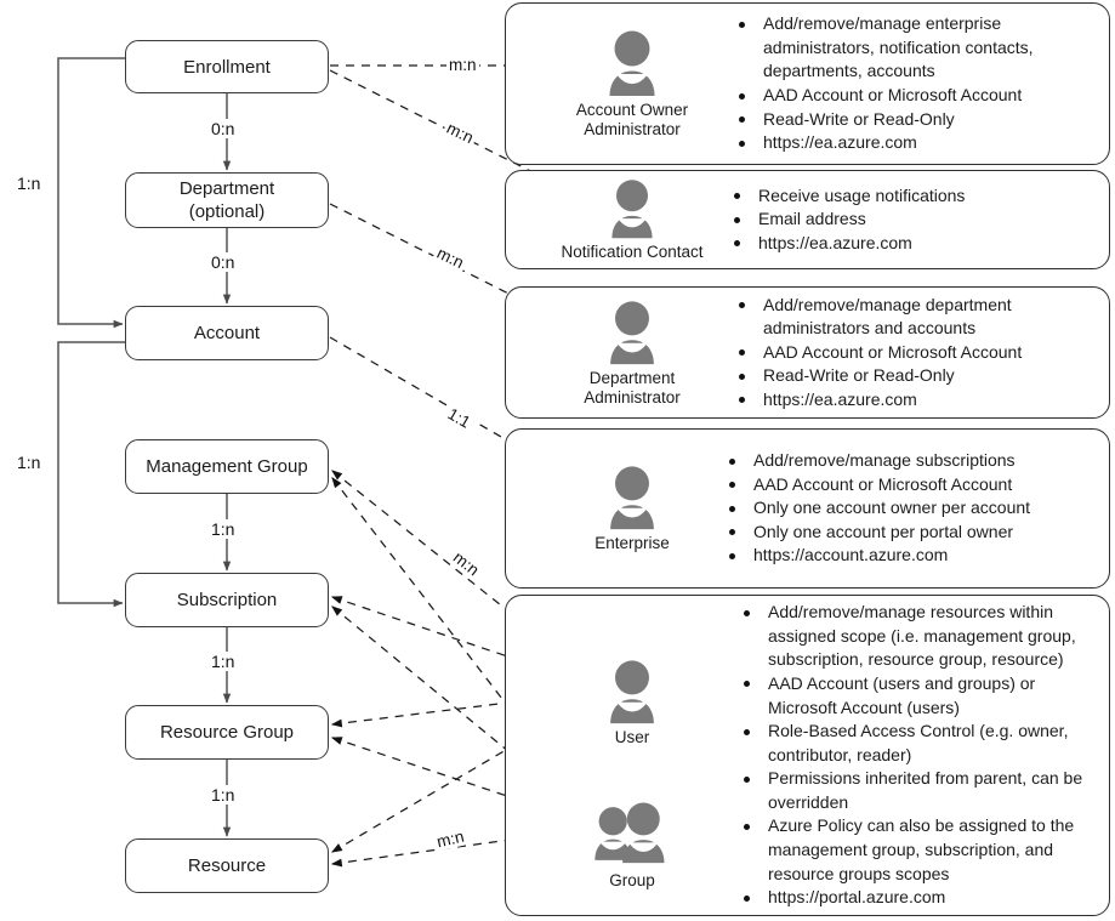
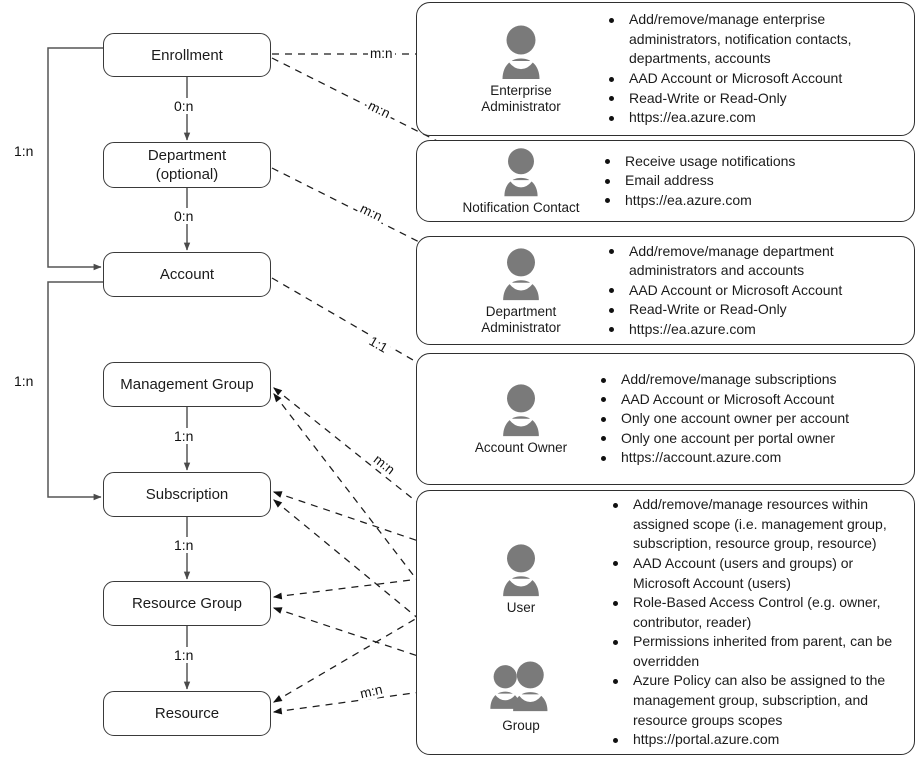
  Enrollment
  Department
  (optional)
  Account
  Management Group
  Subscription
  Resource Group
  Resource
  0:n
  0:n
  1:n
  1:n
  1:n
  1:n
  1:n
  m:n
- Account Owner
+ Enterprise
  Administrator
  Add/remove/manage enterprise administrators, notification contacts, departments, accounts
  AAD Account or Microsoft Account
  Read-Write or Read-Only
  https://ea.azure.com
  Notification Contact
  Receive usage notifications
  Email address
  https://ea.azure.com
  Department
  Administrator
  Add/remove/manage department administrators and accounts
  AAD Account or Microsoft Account
  Read-Write or Read-Only
  https://ea.azure.com
- Enterprise
+ Account Owner
  Add/remove/manage subscriptions
  AAD Account or Microsoft Account
  Only one account owner per account
  Only one account per portal owner
  https://account.azure.com
  User
  Group
  Add/remove/manage resources within assigned scope (i.e. management group, subscription, resource group, resource)
  AAD Account (users and groups) or Microsoft Account (users)
  Role-Based Access Control (e.g. owner, contributor, reader)
  Permissions inherited from parent, can be overridden
  Azure Policy can also be assigned to the management group, subscription, and resource groups scopes
  https://portal.azure.com
